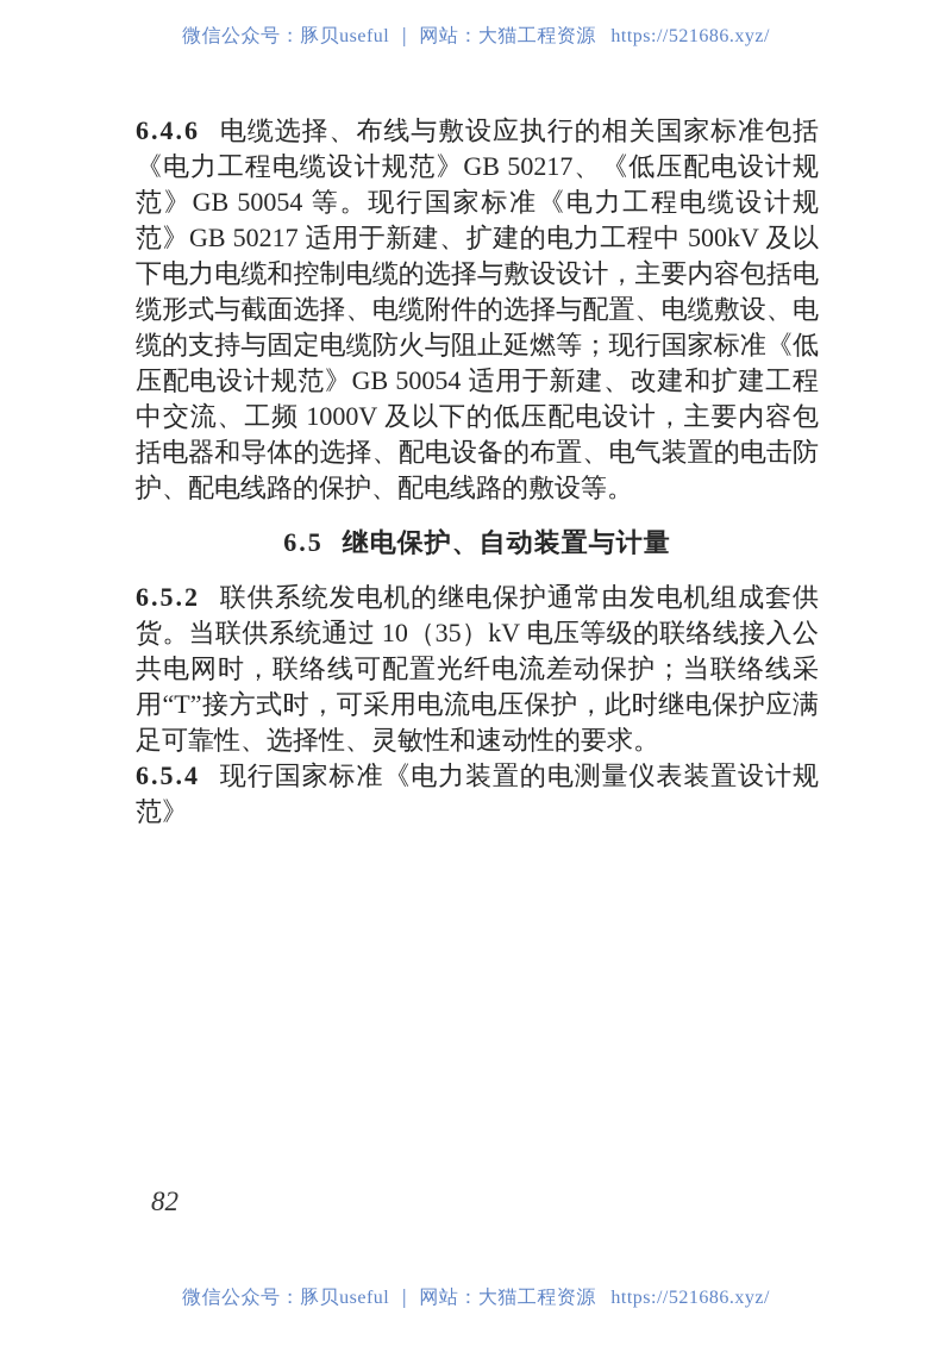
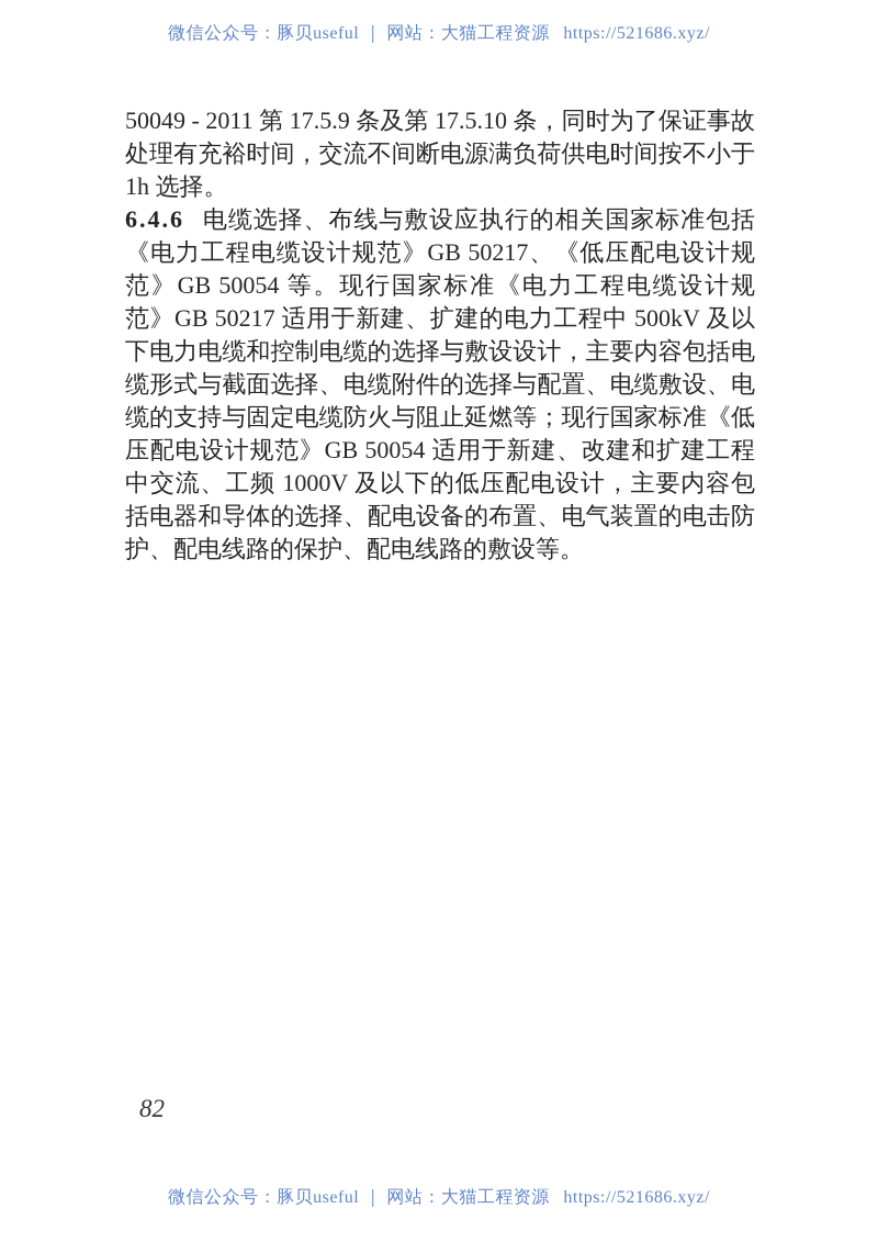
  微信公众号：豚贝useful ｜ 网站：大猫工程资源 https://521686.xyz/
+ 50049 - 2011 第 17.5.9 条及第 17.5.10 条，同时为了保证事故处理有充裕时间，交流不间断电源满负荷供电时间按不小于 1h 选择。
  6.4.6 电缆选择、布线与敷设应执行的相关国家标准包括《电力工程电缆设计规范》GB 50217、《低压配电设计规范》GB 50054 等。现行国家标准《电力工程电缆设计规范》GB 50217 适用于新建、扩建的电力工程中 500kV 及以下电力电缆和控制电缆的选择与敷设设计，主要内容包括电缆形式与截面选择、电缆附件的选择与配置、电缆敷设、电缆的支持与固定电缆防火与阻止延燃等；现行国家标准《低压配电设计规范》GB 50054 适用于新建、改建和扩建工程中交流、工频 1000V 及以下的低压配电设计，主要内容包括电器和导体的选择、配电设备的布置、电气装置的电击防护、配电线路的保护、配电线路的敷设等。
- 6.5 继电保护、自动装置与计量
- 6.5.2 联供系统发电机的继电保护通常由发电机组成套供货。当联供系统通过 10（35）kV 电压等级的联络线接入公共电网时，联络线可配置光纤电流差动保护；当联络线采用“T”接方式时，可采用电流电压保护，此时继电保护应满足可靠性、选择性、灵敏性和速动性的要求。
- 6.5.4 现行国家标准《电力装置的电测量仪表装置设计规范》
  82
  微信公众号：豚贝useful ｜ 网站：大猫工程资源 https://521686.xyz/
